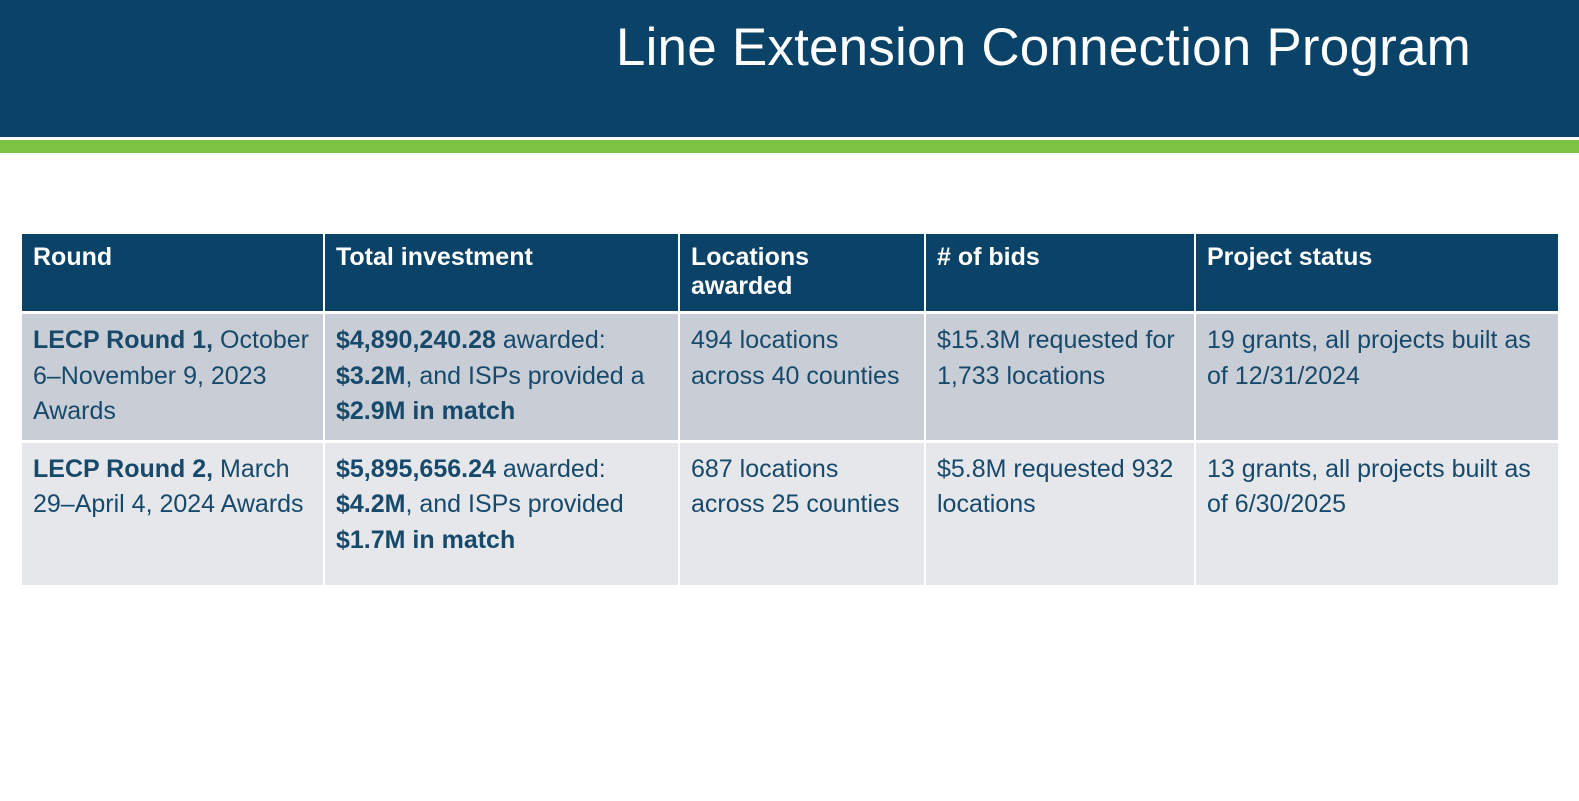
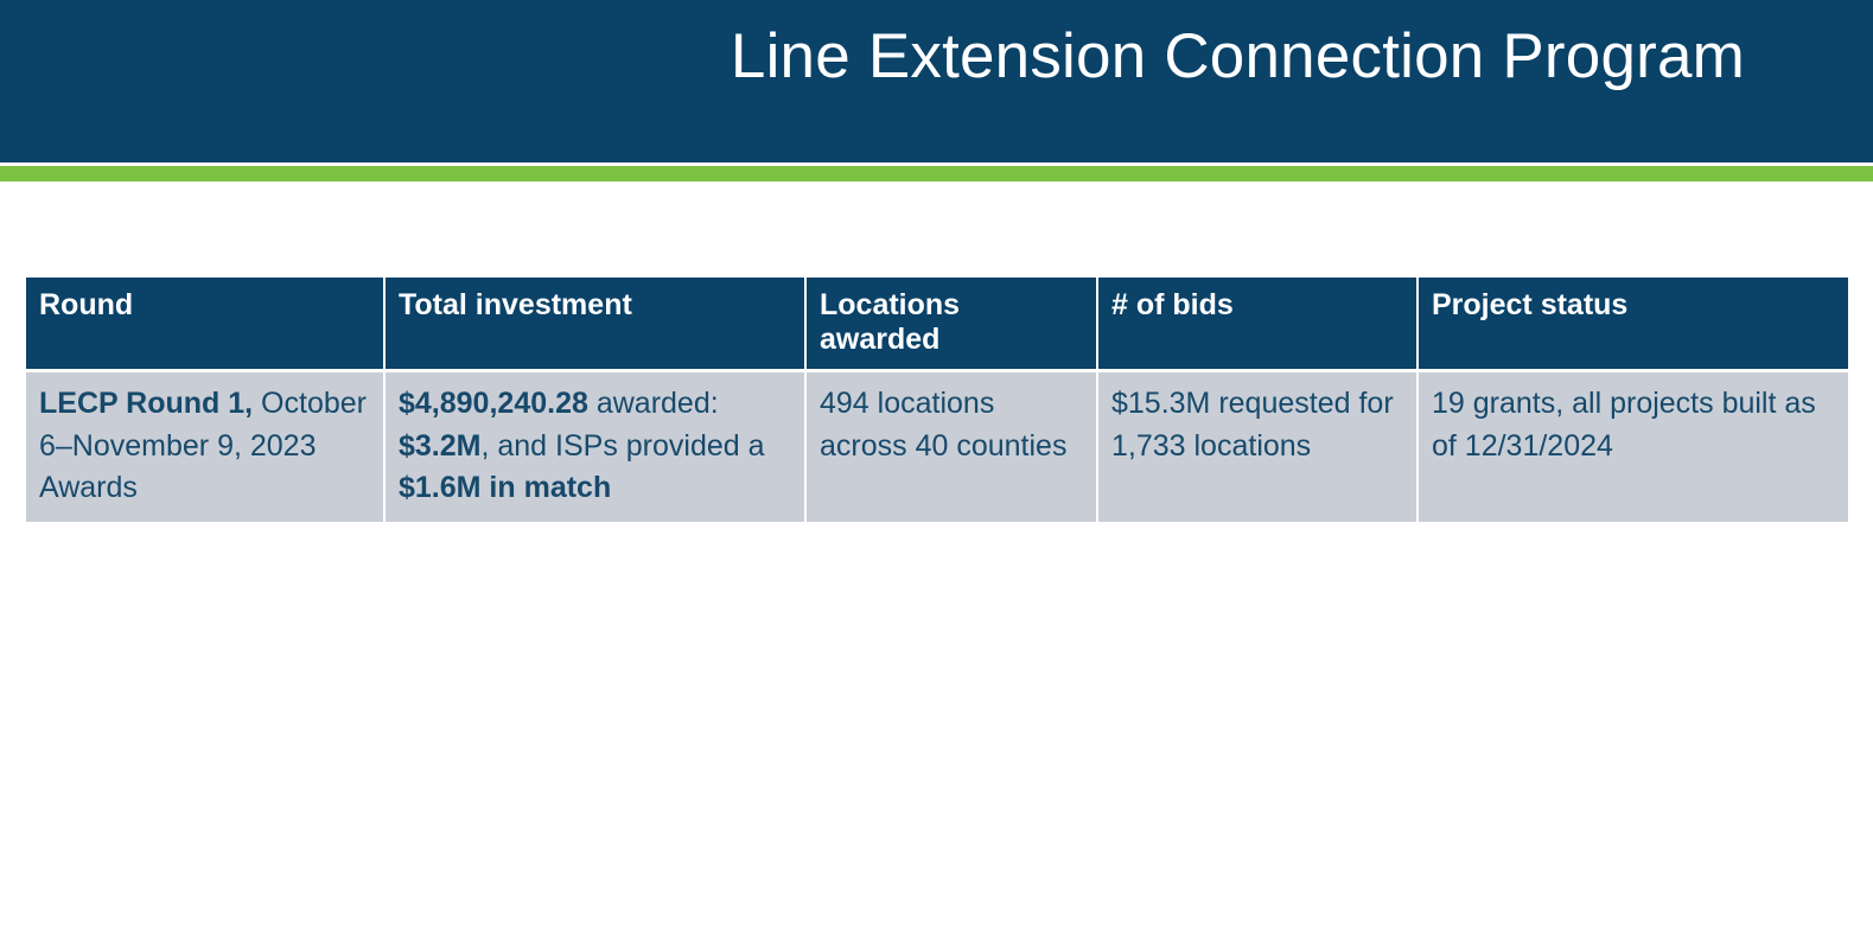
  Line Extension Connection Program
  Round	Total investment	Locations awarded	# of bids	Project status
- LECP Round 1, October 6–November 9, 2023 Awards	$4,890,240.28 awarded: $3.2M, and ISPs provided a $2.9M in match	494 locations across 40 counties	$15.3M requested for 1,733 locations	19 grants, all projects built as of 12/31/2024
+ LECP Round 1, October 6–November 9, 2023 Awards	$4,890,240.28 awarded: $3.2M, and ISPs provided a $1.6M in match	494 locations across 40 counties	$15.3M requested for 1,733 locations	19 grants, all projects built as of 12/31/2024
- LECP Round 2, March 29–April 4, 2024 Awards	$5,895,656.24 awarded: $4.2M, and ISPs provided $1.7M in match	687 locations across 25 counties	$5.8M requested 932 locations	13 grants, all projects built as of 6/30/2025
